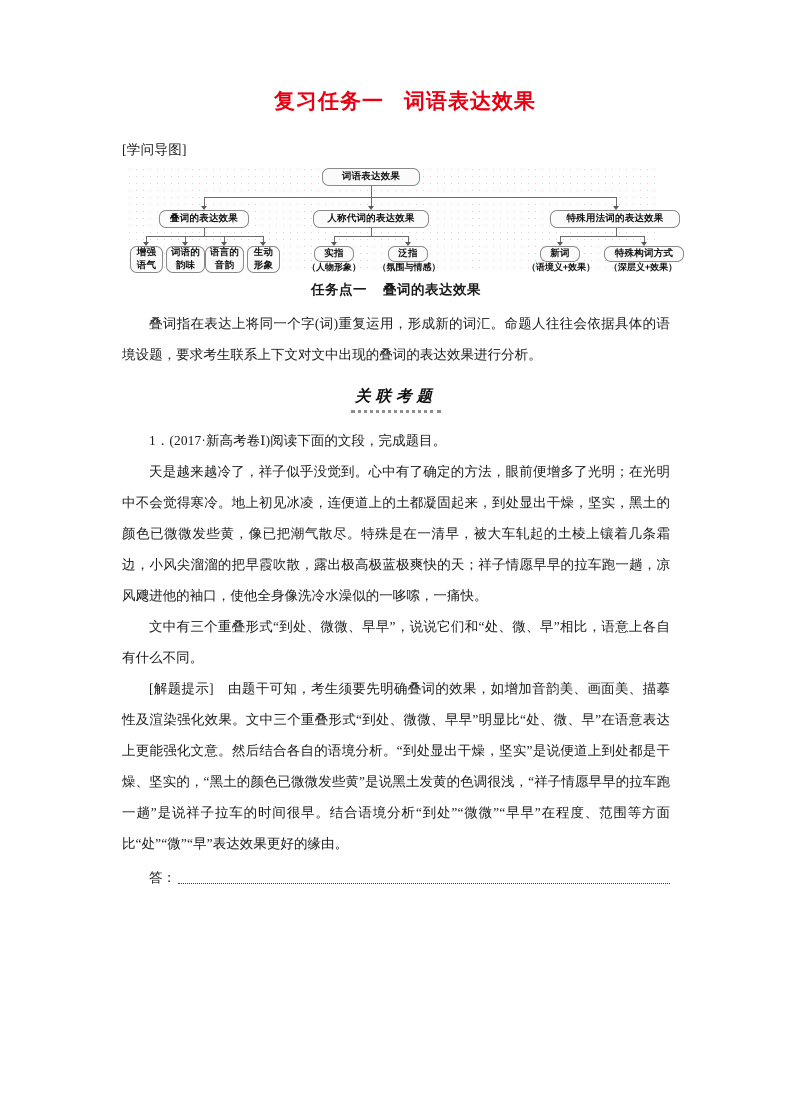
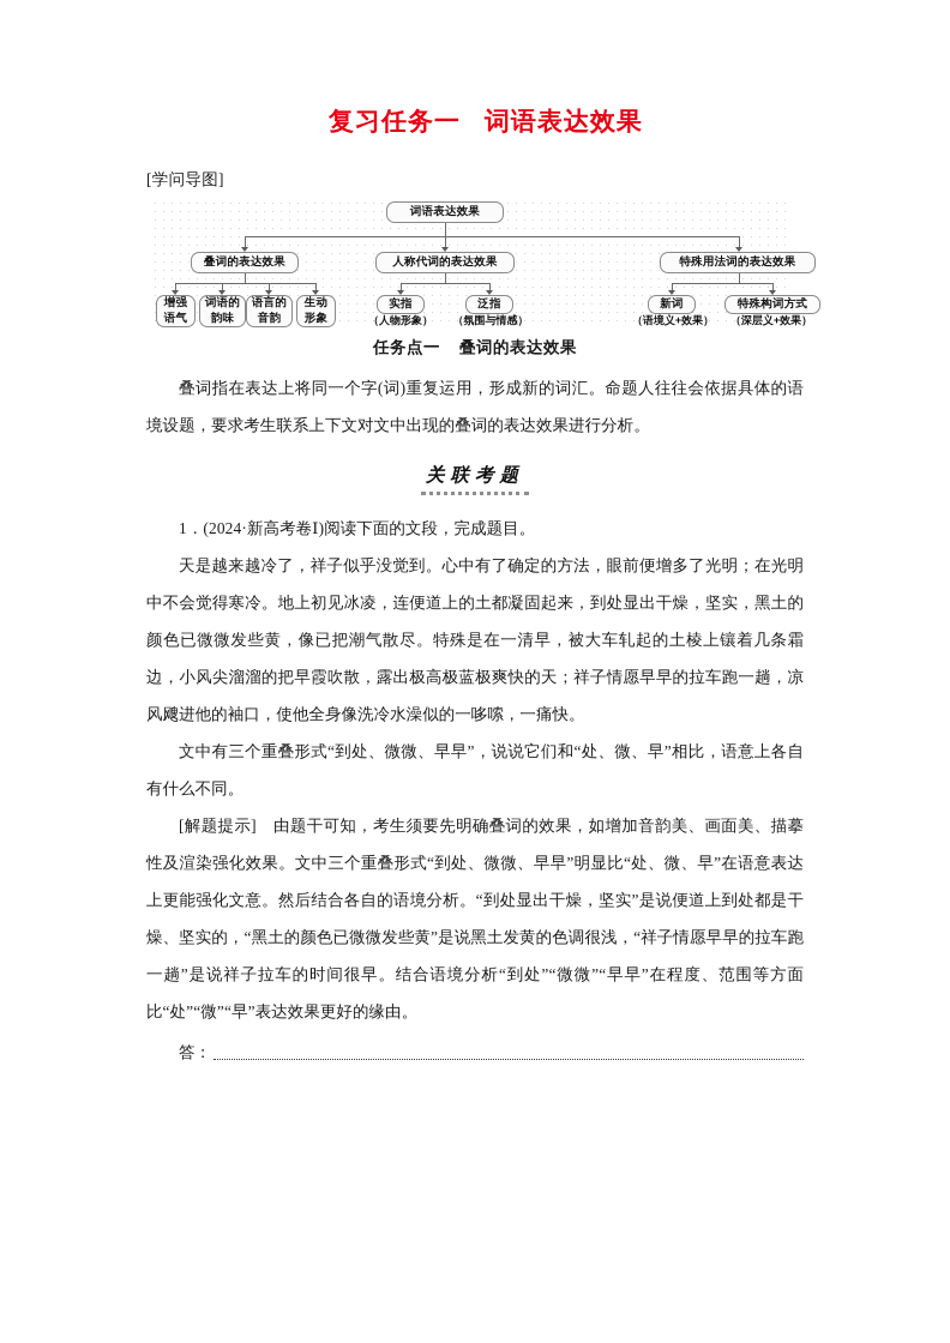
  复习任务一 词语表达效果
  [学问导图]
  词语表达效果
  叠词的表达效果
  增强
  语气
  词语的
  韵味
  语言的
  音韵
  生动
  形象
  人称代词的表达效果
  实指
  （人物形象）
  泛指
  （氛围与情感）
  特殊用法词的表达效果
  新词
  （语境义+效果）
  特殊构词方式
  （深层义+效果）
  任务点一 叠词的表达效果
  叠词指在表达上将同一个字(词)重复运用，形成新的词汇。命题人往往会依据具体的语境设题，要求考生联系上下文对文中出现的叠词的表达效果进行分析。
  关联考题
- 1．(2017·新高考卷Ⅰ)阅读下面的文段，完成题目。
+ 1．(2024·新高考卷Ⅰ)阅读下面的文段，完成题目。
  天是越来越冷了，祥子似乎没觉到。心中有了确定的方法，眼前便增多了光明；在光明中不会觉得寒冷。地上初见冰凌，连便道上的土都凝固起来，到处显出干燥，坚实，黑土的颜色已微微发些黄，像已把潮气散尽。特殊是在一清早，被大车轧起的土棱上镶着几条霜边，小风尖溜溜的把早霞吹散，露出极高极蓝极爽快的天；祥子情愿早早的拉车跑一趟，凉风飕进他的袖口，使他全身像洗冷水澡似的一哆嗦，一痛快。
  文中有三个重叠形式“到处、微微、早早”，说说它们和“处、微、早”相比，语意上各自有什么不同。
  [解题提示] 由题干可知，考生须要先明确叠词的效果，如增加音韵美、画面美、描摹性及渲染强化效果。文中三个重叠形式“到处、微微、早早”明显比“处、微、早”在语意表达上更能强化文意。然后结合各自的语境分析。“到处显出干燥，坚实”是说便道上到处都是干燥、坚实的，“黑土的颜色已微微发些黄”是说黑土发黄的色调很浅，“祥子情愿早早的拉车跑一趟”是说祥子拉车的时间很早。结合语境分析“到处”“微微”“早早”在程度、范围等方面比“处”“微”“早”表达效果更好的缘由。
  答：
